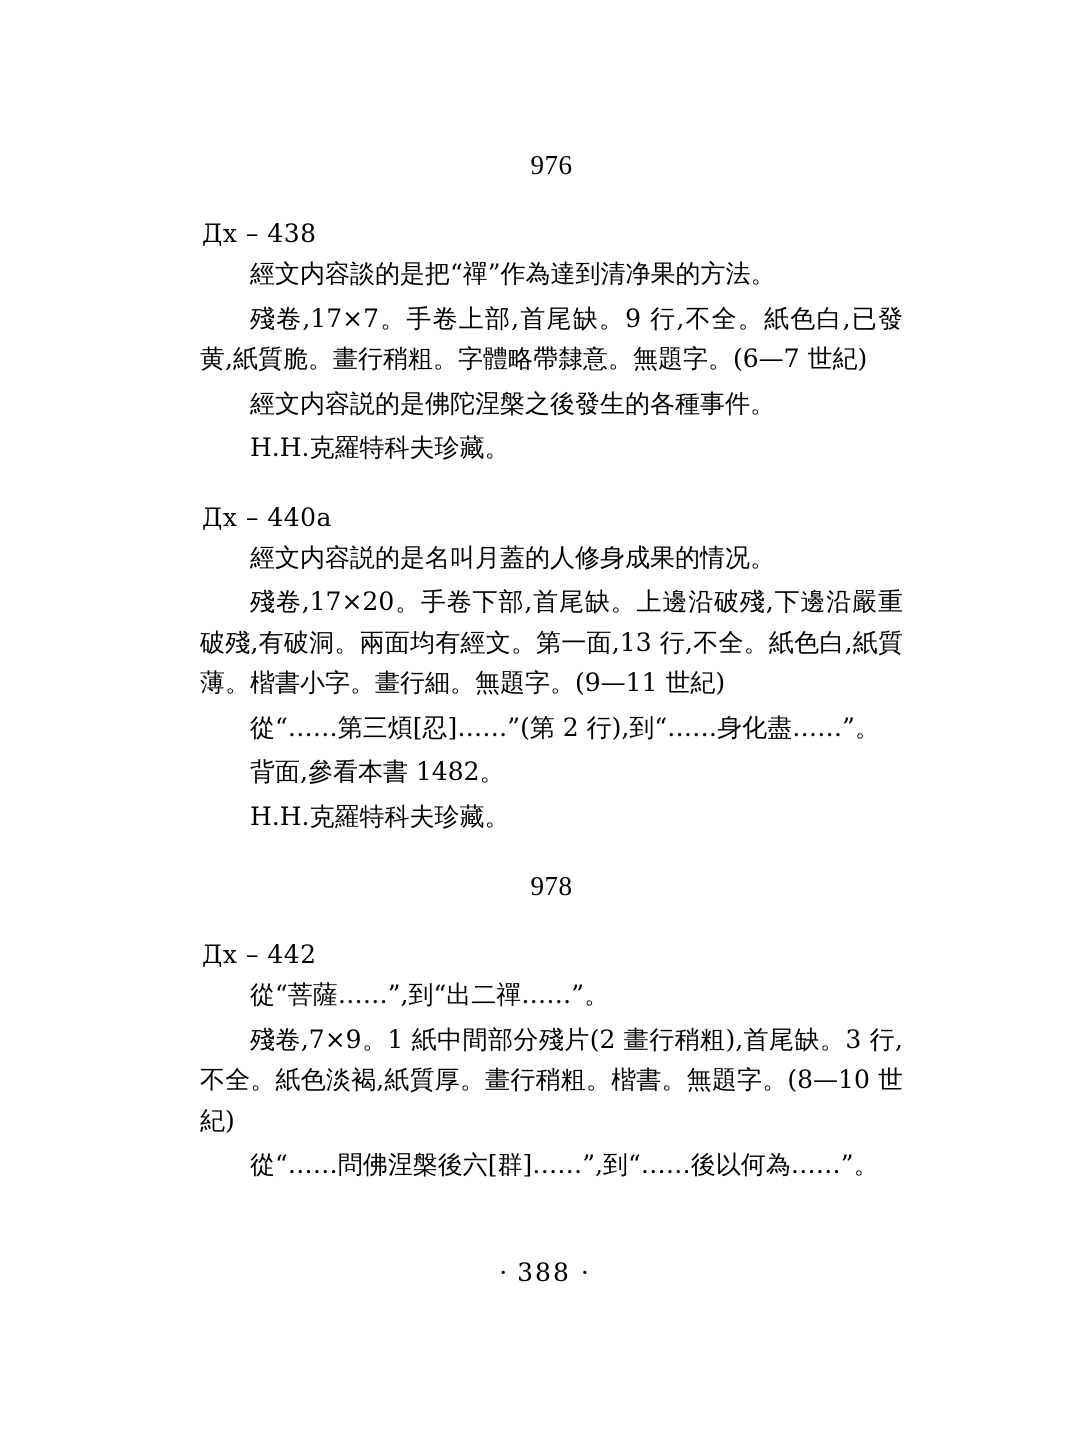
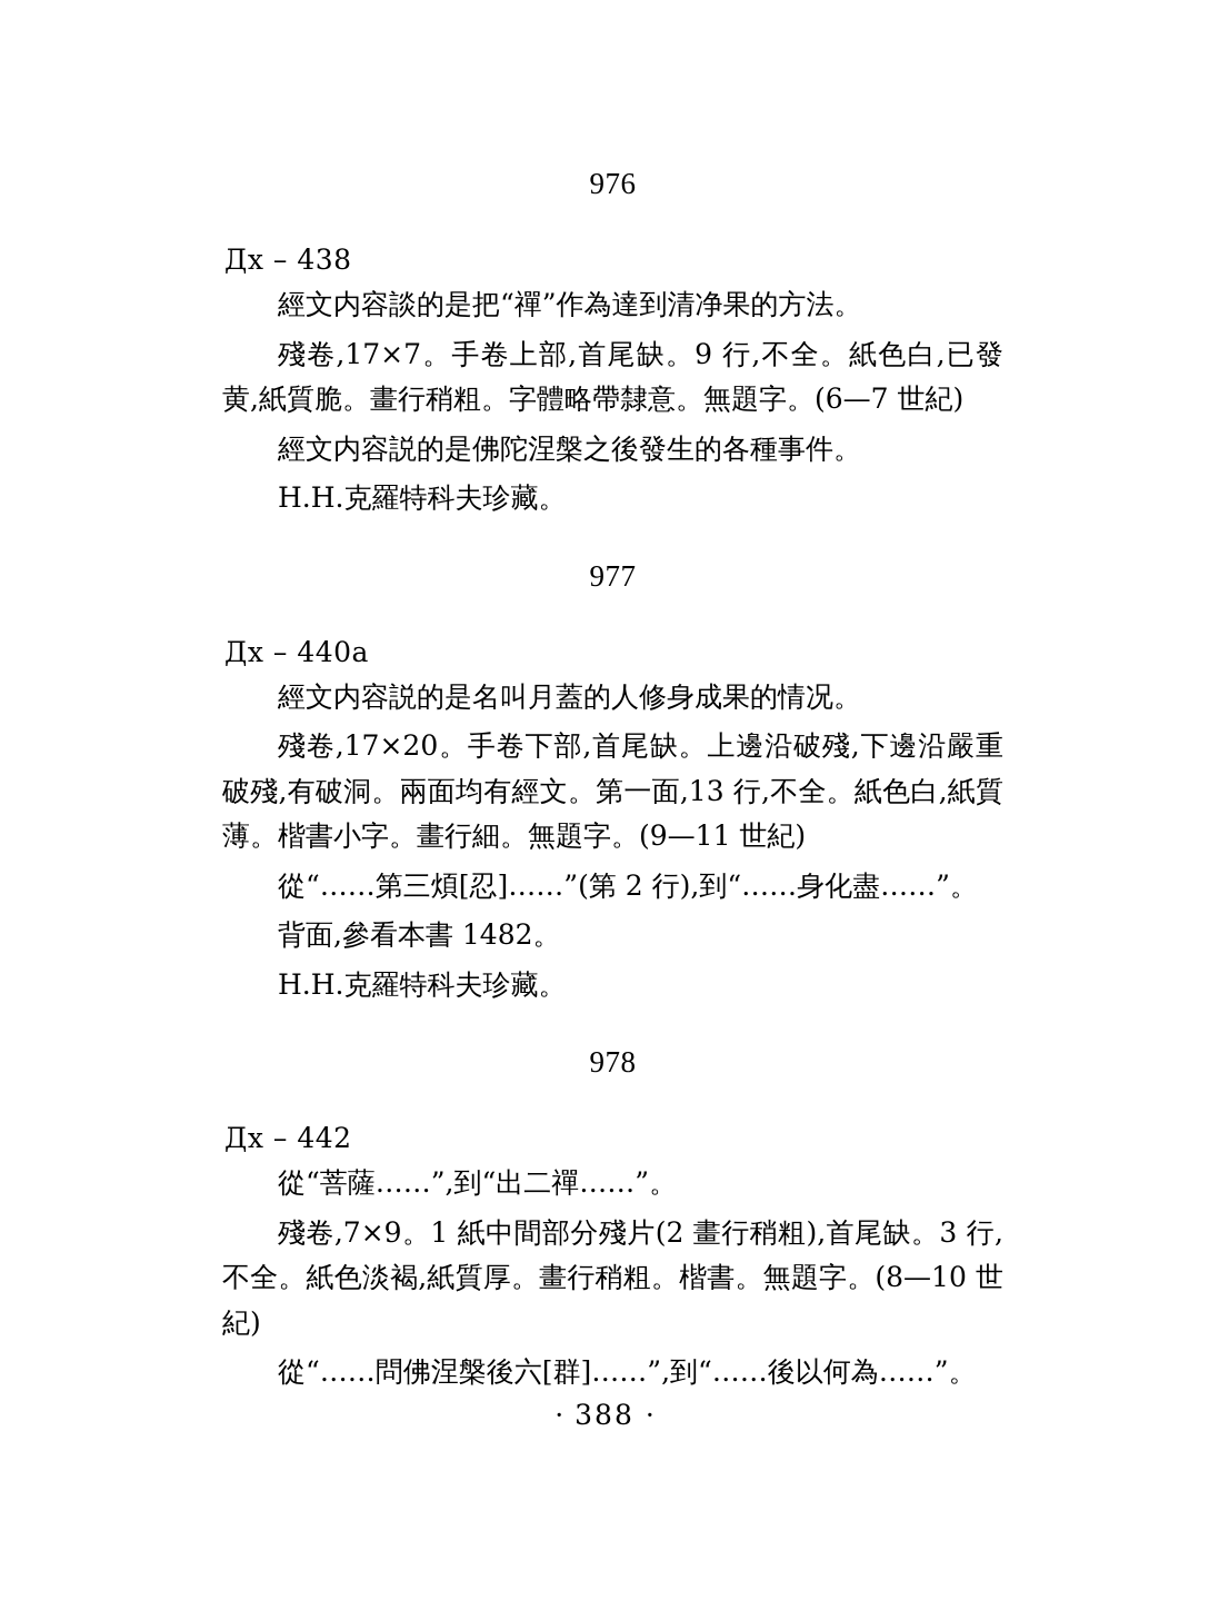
  976
  Дх – 438
  經文内容談的是把“禪”作為達到清净果的方法。
  殘卷,17×7。手卷上部,首尾缺。9 行,不全。紙色白,已發黄,紙質脆。畫行稍粗。字體略帶隸意。無題字。(6—7 世紀)
  經文内容説的是佛陀涅槃之後發生的各種事件。
  H.H.克羅特科夫珍藏。
+ 977
  Дх – 440a
  經文内容説的是名叫月蓋的人修身成果的情况。
  殘卷,17×20。手卷下部,首尾缺。上邊沿破殘,下邊沿嚴重破殘,有破洞。兩面均有經文。第一面,13 行,不全。紙色白,紙質薄。楷書小字。畫行細。無題字。(9—11 世紀)
  從“……第三煩[忍]……”(第 2 行),到“……身化盡……”。
  背面,參看本書 1482。
  H.H.克羅特科夫珍藏。
  978
  Дх – 442
  從“菩薩……”,到“出二禪……”。
  殘卷,7×9。1 紙中間部分殘片(2 畫行稍粗),首尾缺。3 行,不全。紙色淡褐,紙質厚。畫行稍粗。楷書。無題字。(8—10 世紀)
  從“……問佛涅槃後六[群]……”,到“……後以何為……”。
  · 388 ·
